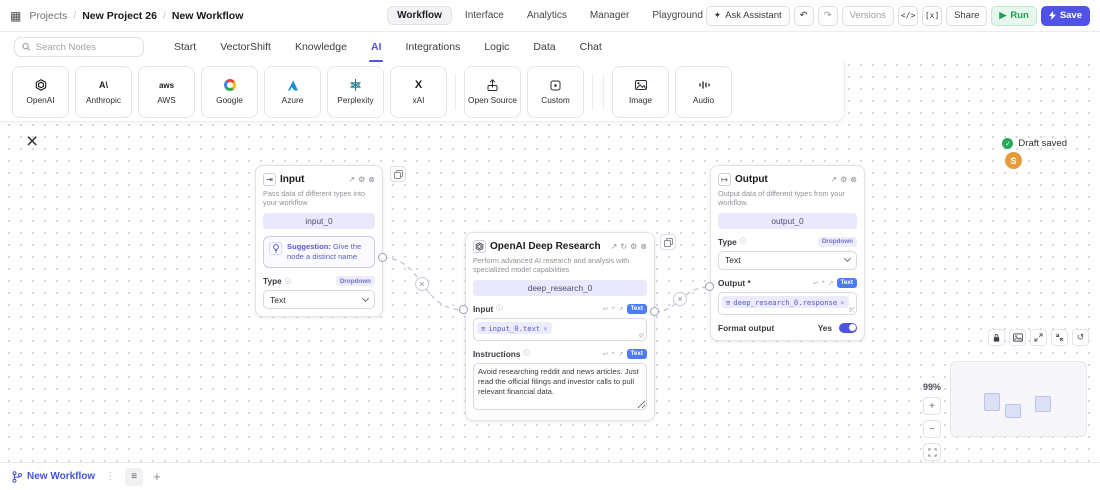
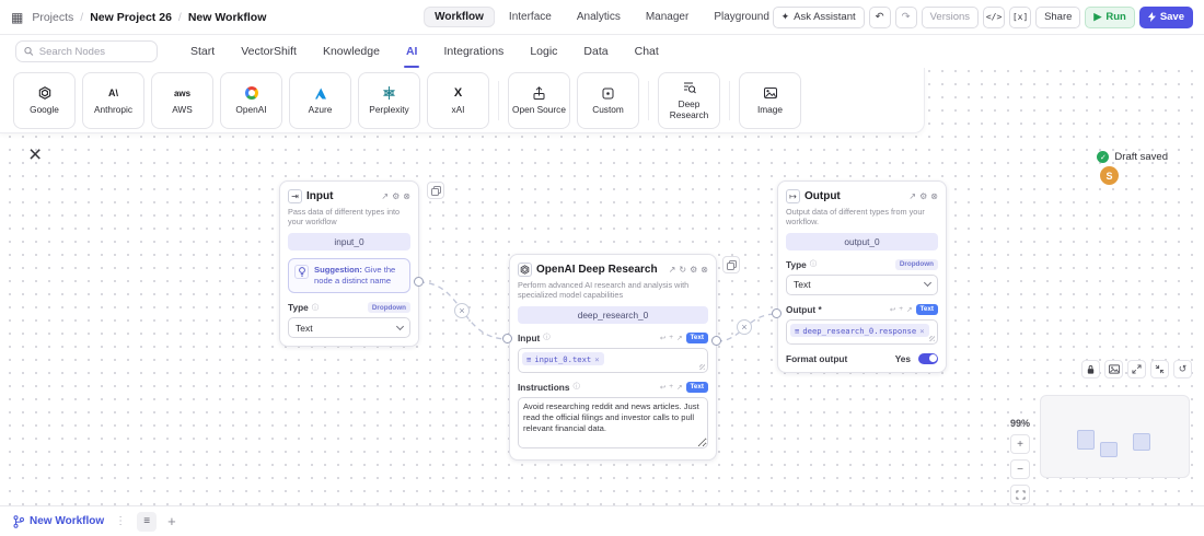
  ▦
  Projects
  /
  New Project 26
  /
  New Workflow
  Workflow
  Interface
  Analytics
  Manager
  Playground
  ✦
  Ask Assistant
  ↶
  ↷
  Versions
  </>
  [x]
  Share
  ▶
  Run
  Save
  ×
  Draft saved
  S
  ×
  ×
  ⇥
  Input
  ↗
  ⚙
  ⊗
  Pass data of different types into your workflow
  input_0
  Suggestion: Give the node a distinct name
  Type
  Text
  OpenAI Deep Research
  ↗
  ↻
  ⚙
  ⊗
  Perform advanced AI research and analysis with specialized model capabilities
  deep_research_0
  Input
  ≡
  input_0.text
  ×
  Instructions
  ↦
  Output
  ↗
  ⚙
  ⊗
  Output data of different types from your workflow.
  output_0
  Type
  Text
  Output *
  ≡
  deep_research_0.response
  ×
  Format output
  Yes
  99%
  +
  −
  ↺
  Search Nodes
  Start
  VectorShift
  Knowledge
  AI
  Integrations
  Logic
  Data
  Chat
- OpenAI
+ Google
  A\
  Anthropic
  aws
  AWS
- Google
+ OpenAI
  Azure
  Perplexity
  X
  xAI
  Open Source
  Custom
+ Deep Research
  Image
- Audio
  New Workflow
  ⋮
  ≡
  +
